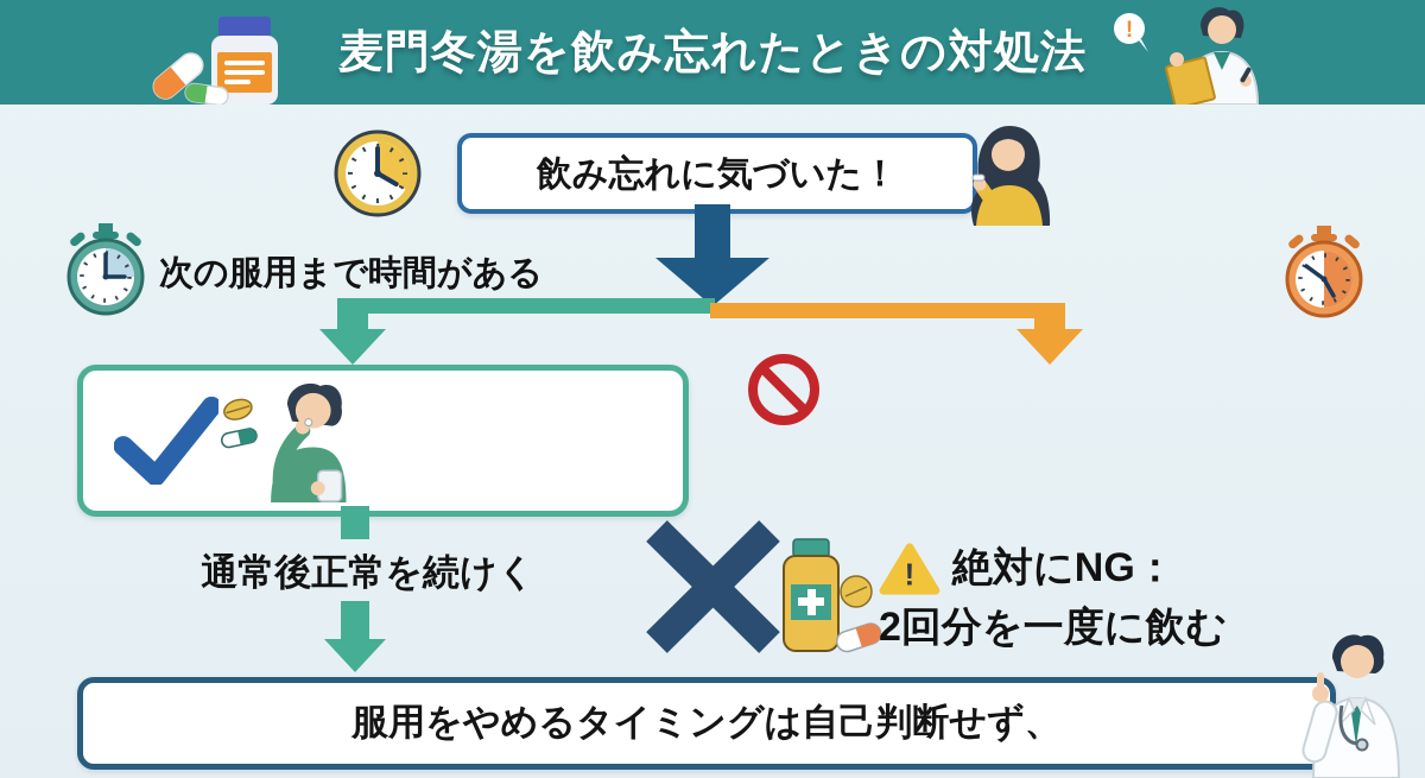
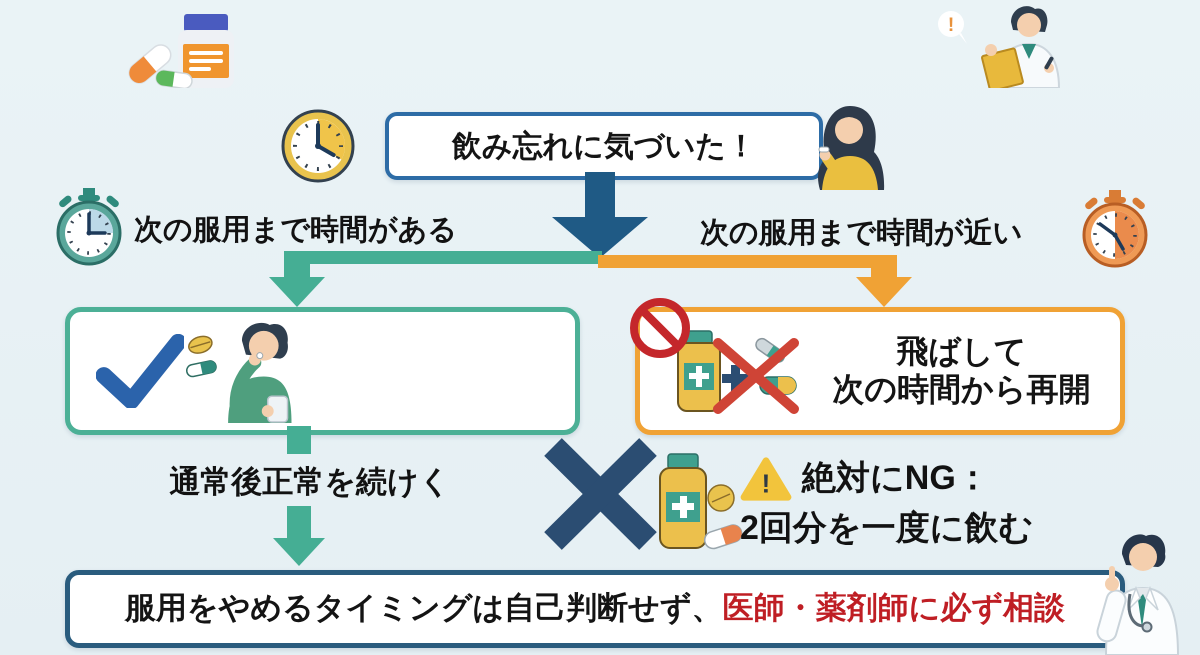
- 麦門冬湯を飲み忘れたときの対処法
  !
  飲み忘れに気づいた！
  次の服用まで時間がある
+ 次の服用まで時間が近い
+ 飛ばして
+ 次の時間から再開
  通常後正常を続けく
  !
  絶対にNG：
  2回分を一度に飲む
  服用をやめるタイミングは自己判断せず、
+ 医師・薬剤師に必ず相談
